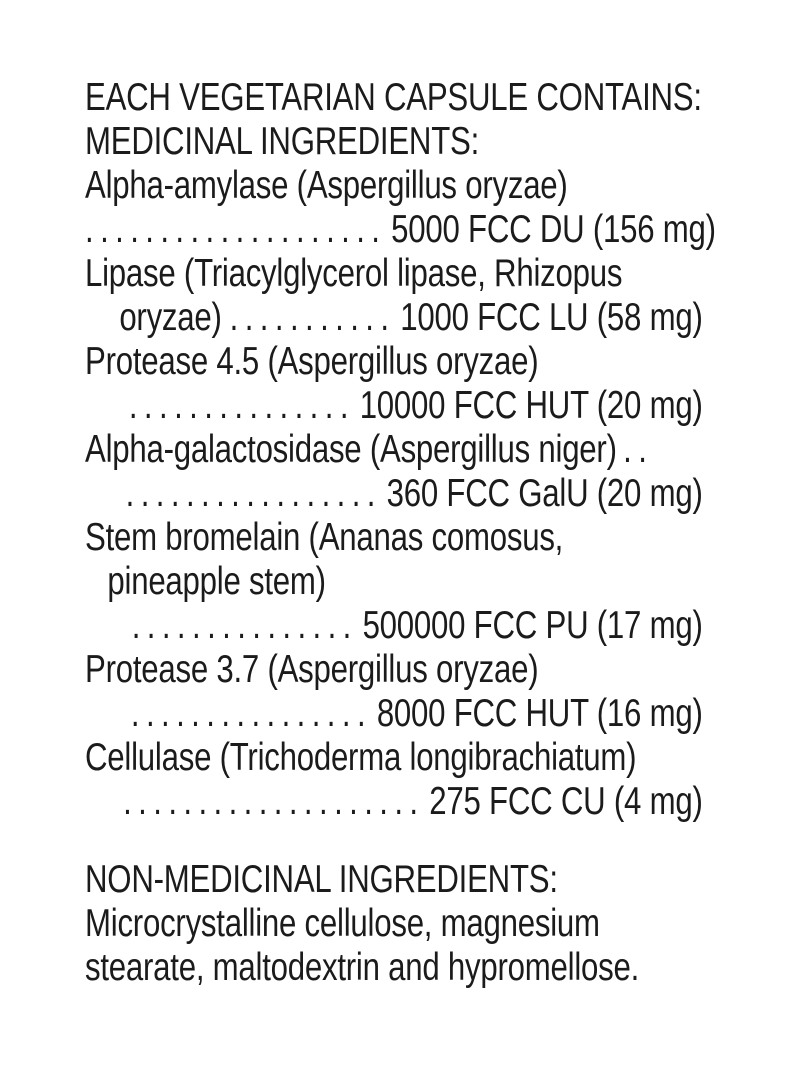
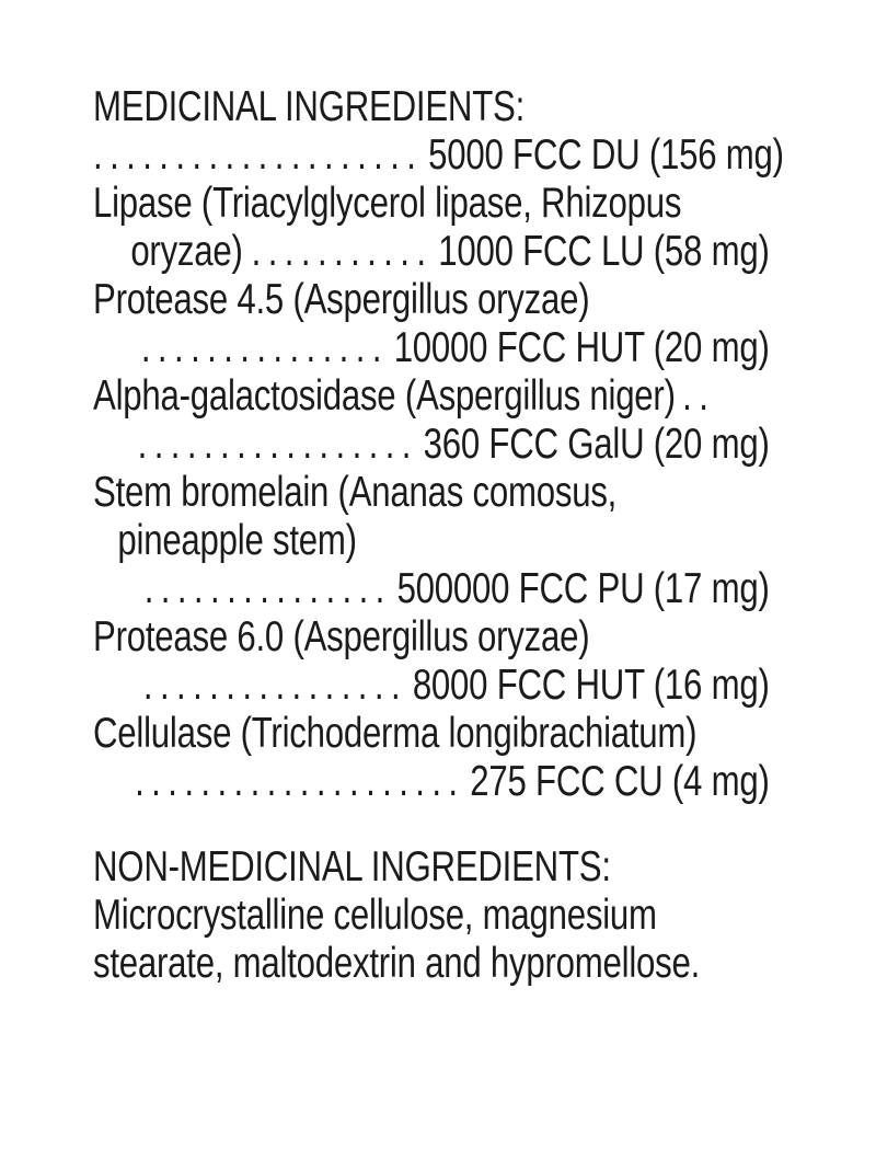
- EACH VEGETARIAN CAPSULE CONTAINS:
  MEDICINAL INGREDIENTS:
- Alpha-amylase (Aspergillus oryzae)
  ....................5000 FCC DU (156 mg)
  Lipase (Triacylglycerol lipase, Rhizopus
  oryzae) ...........1000 FCC LU (58 mg)
  Protease 4.5 (Aspergillus oryzae)
  ...............10000 FCC HUT (20 mg)
  Alpha-galactosidase (Aspergillus niger) ..
  .................360 FCC GalU (20 mg)
  Stem bromelain (Ananas comosus,
  pineapple stem)
  ...............500000 FCC PU (17 mg)
- Protease 3.7 (Aspergillus oryzae)
+ Protease 6.0 (Aspergillus oryzae)
  ................8000 FCC HUT (16 mg)
  Cellulase (Trichoderma longibrachiatum)
  ....................275 FCC CU (4 mg)
  NON-MEDICINAL INGREDIENTS:
  Microcrystalline cellulose, magnesium
  stearate, maltodextrin and hypromellose.
